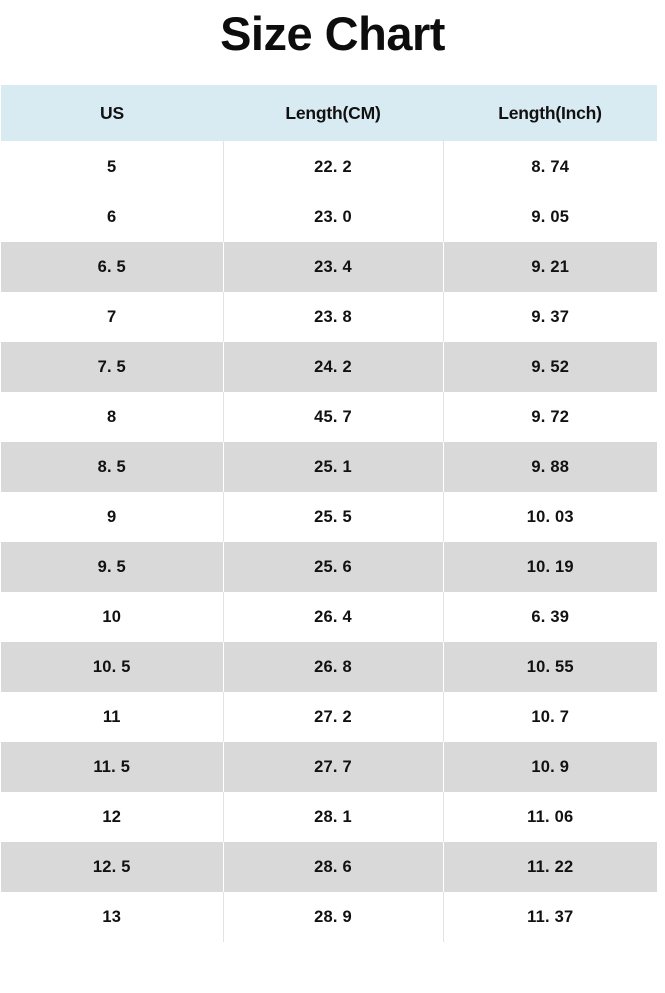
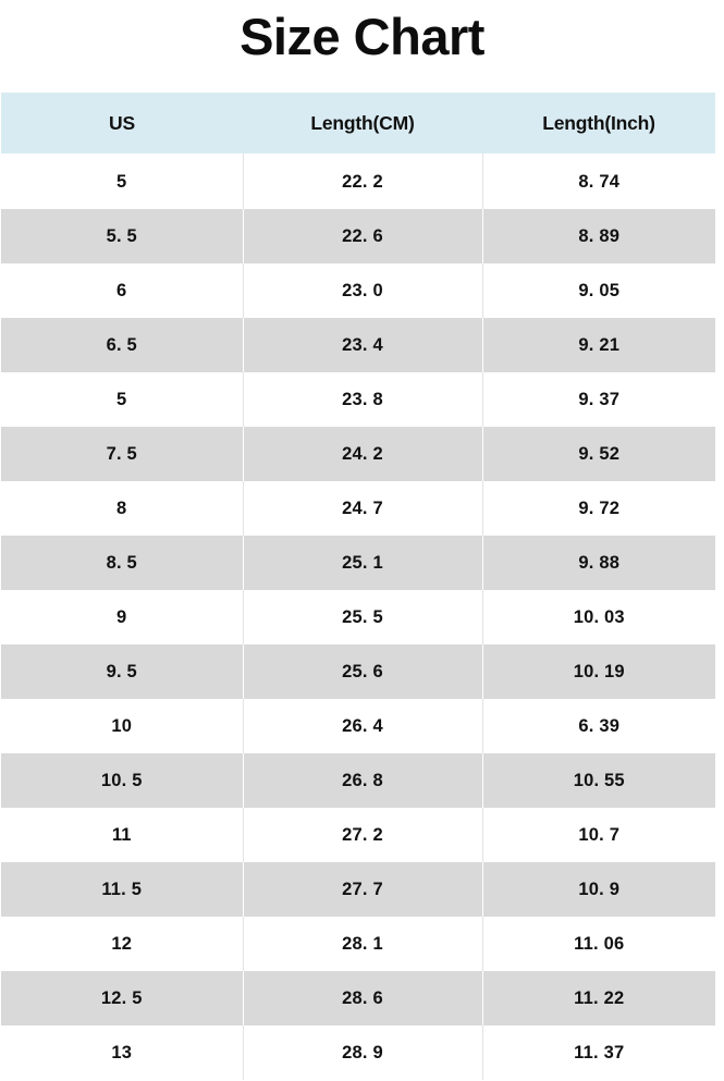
  Size Chart
  US	Length(CM)	Length(Inch)
  5	22. 2	8. 74
+ 5. 5	22. 6	8. 89
  6	23. 0	9. 05
  6. 5	23. 4	9. 21
- 7	23. 8	9. 37
+ 5	23. 8	9. 37
  7. 5	24. 2	9. 52
- 8	45. 7	9. 72
+ 8	24. 7	9. 72
  8. 5	25. 1	9. 88
  9	25. 5	10. 03
  9. 5	25. 6	10. 19
  10	26. 4	6. 39
  10. 5	26. 8	10. 55
  11	27. 2	10. 7
  11. 5	27. 7	10. 9
  12	28. 1	11. 06
  12. 5	28. 6	11. 22
  13	28. 9	11. 37
